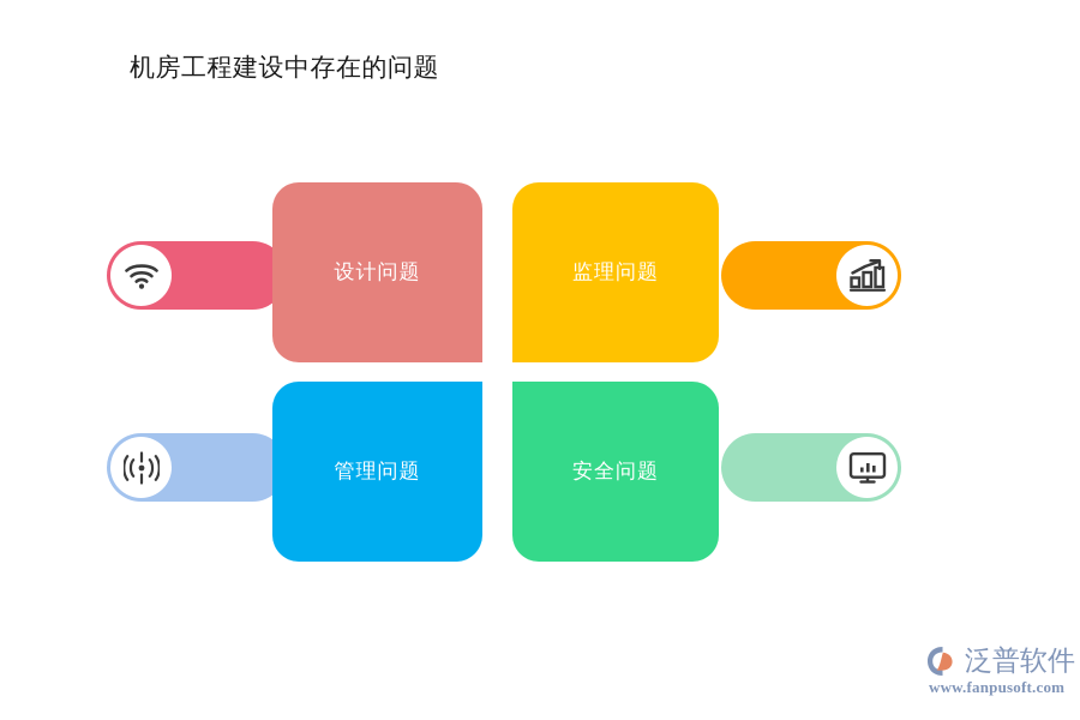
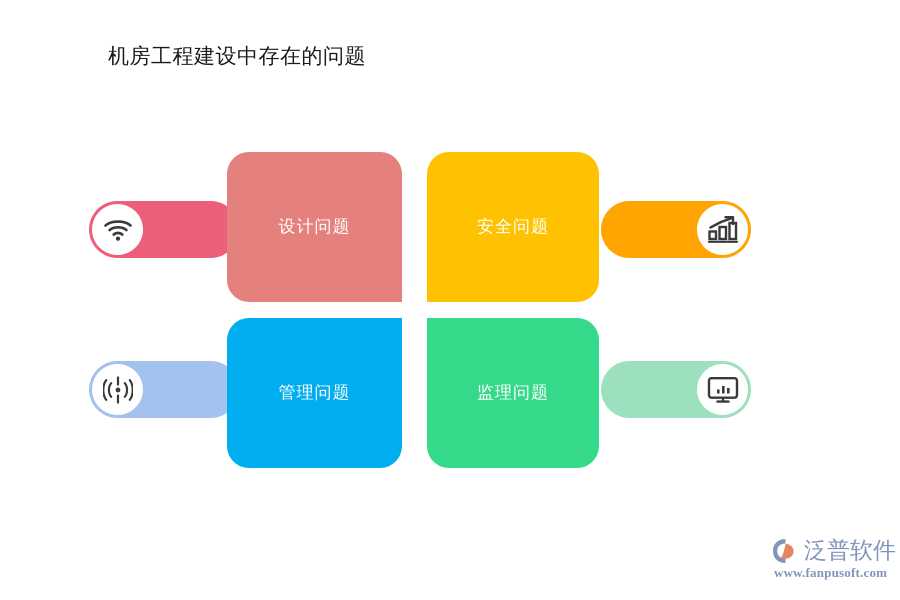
  机房工程建设中存在的问题
  设计问题
- 监理问题
+ 安全问题
  管理问题
- 安全问题
+ 监理问题
  泛普软件
  www.fanpusoft.com
